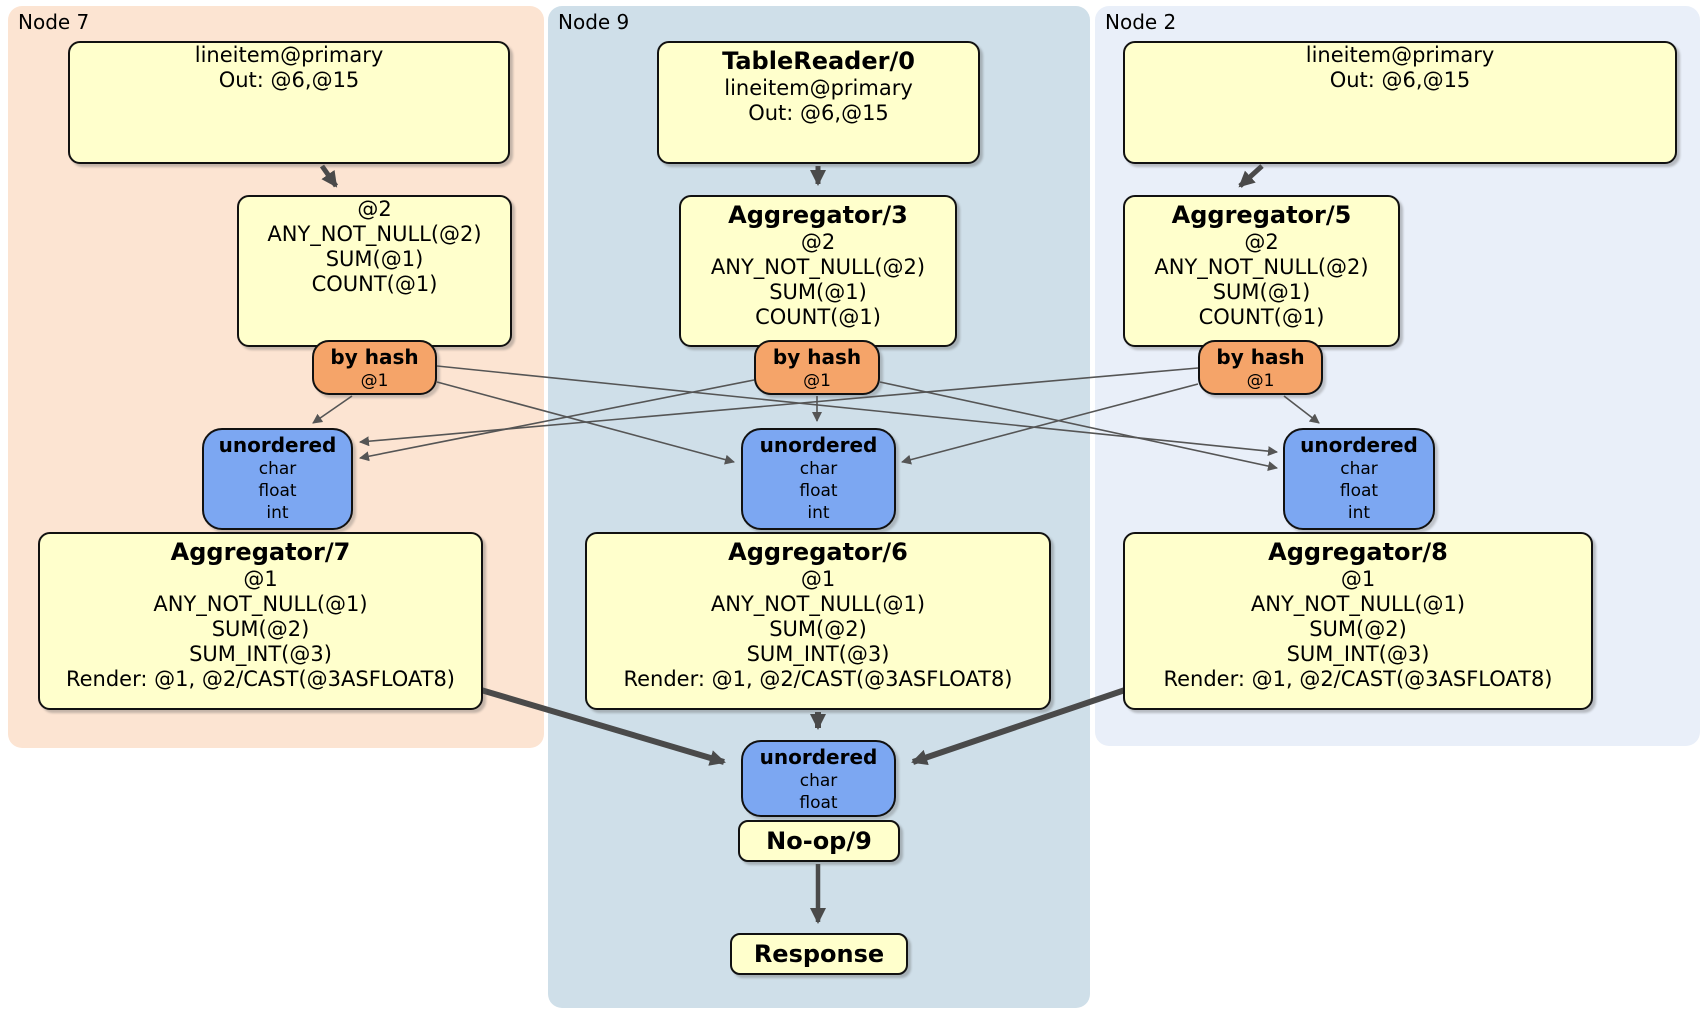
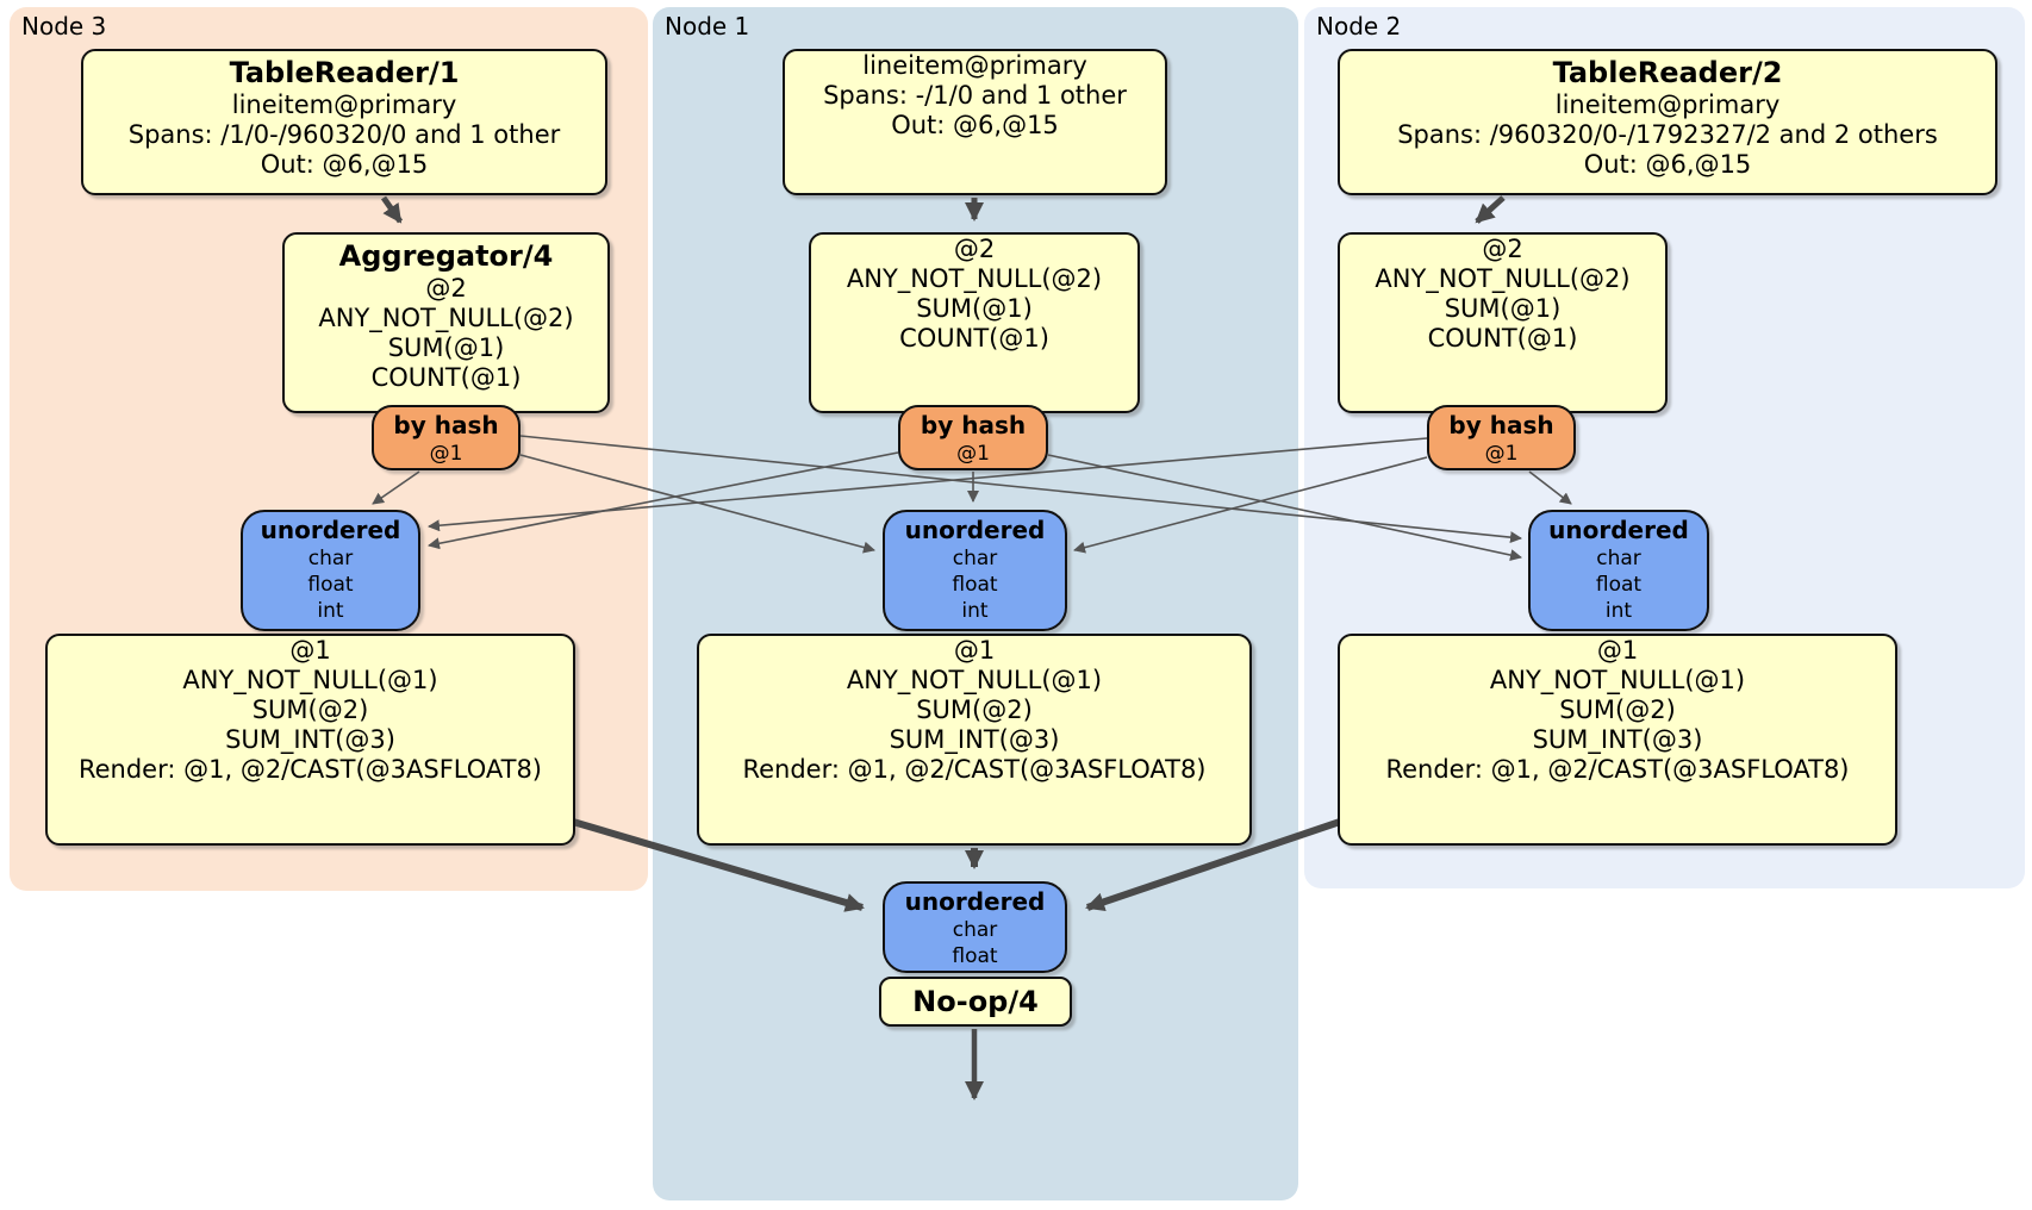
- Node 7
+ Node 3
- Node 9
+ Node 1
  Node 2
+ TableReader/1
  lineitem@primary
+ Spans: /1/0-/960320/0 and 1 other
  Out: @6,@15
- TableReader/0
  lineitem@primary
+ Spans: -/1/0 and 1 other
  Out: @6,@15
+ TableReader/2
  lineitem@primary
+ Spans: /960320/0-/1792327/2 and 2 others
  Out: @6,@15
+ Aggregator/4
  @2
  ANY_NOT_NULL(@2)
  SUM(@1)
  COUNT(@1)
- Aggregator/3
  @2
  ANY_NOT_NULL(@2)
  SUM(@1)
  COUNT(@1)
- Aggregator/5
  @2
  ANY_NOT_NULL(@2)
  SUM(@1)
  COUNT(@1)
  by hash
  @1
  by hash
  @1
  by hash
  @1
  unordered
  char
  float
  int
  unordered
  char
  float
  int
  unordered
  char
  float
  int
- Aggregator/7
  @1
  ANY_NOT_NULL(@1)
  SUM(@2)
  SUM_INT(@3)
  Render: @1, @2/CAST(@3ASFLOAT8)
- Aggregator/6
  @1
  ANY_NOT_NULL(@1)
  SUM(@2)
  SUM_INT(@3)
  Render: @1, @2/CAST(@3ASFLOAT8)
- Aggregator/8
  @1
  ANY_NOT_NULL(@1)
  SUM(@2)
  SUM_INT(@3)
  Render: @1, @2/CAST(@3ASFLOAT8)
  unordered
  char
  float
- No-op/9
+ No-op/4
- Response
